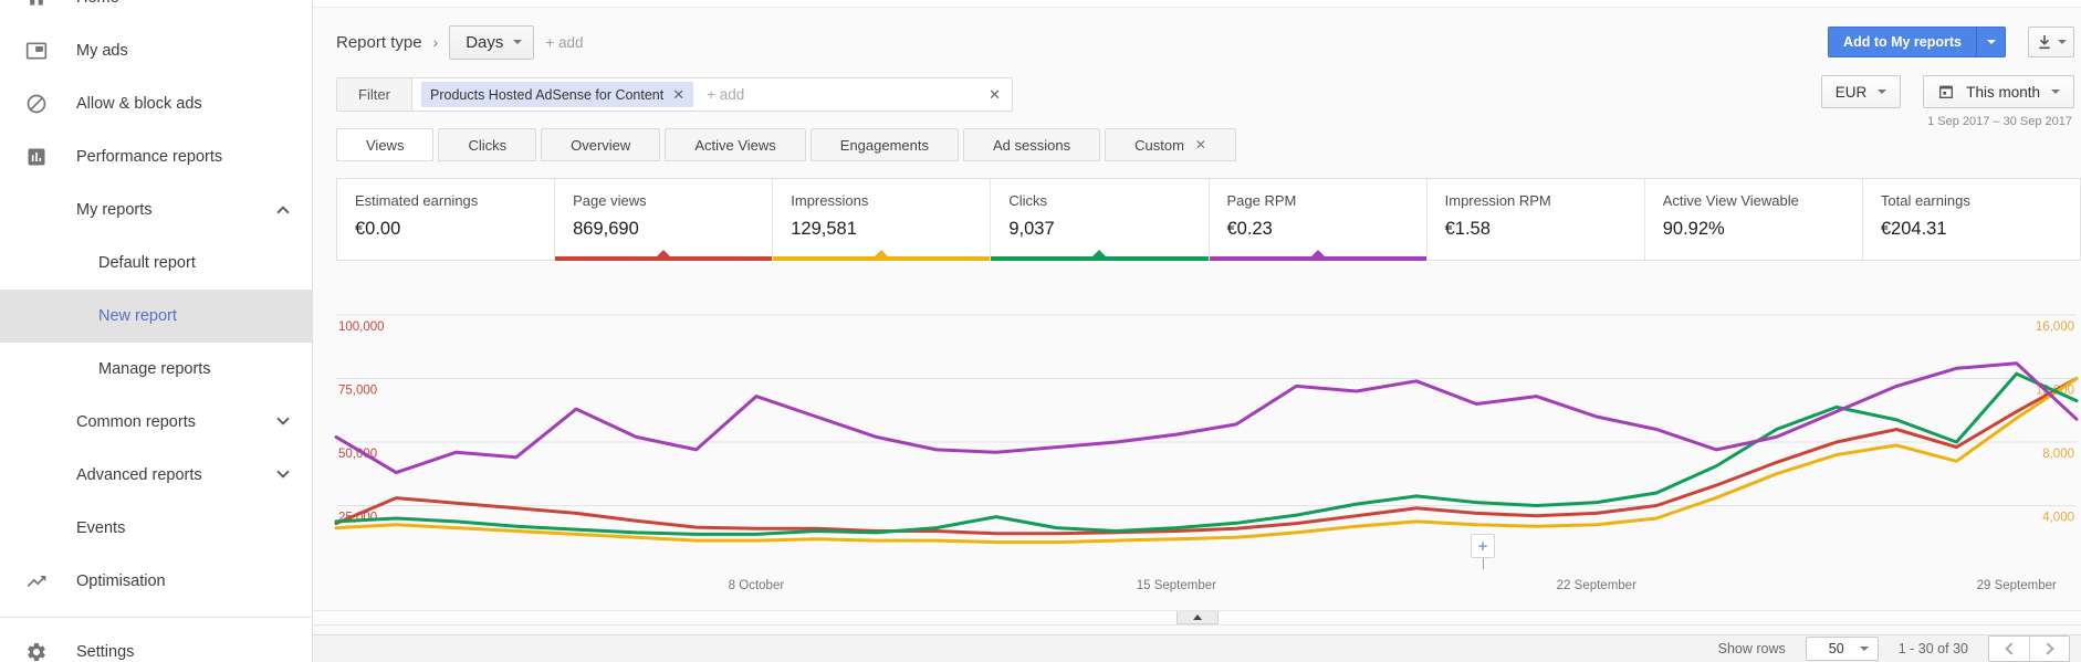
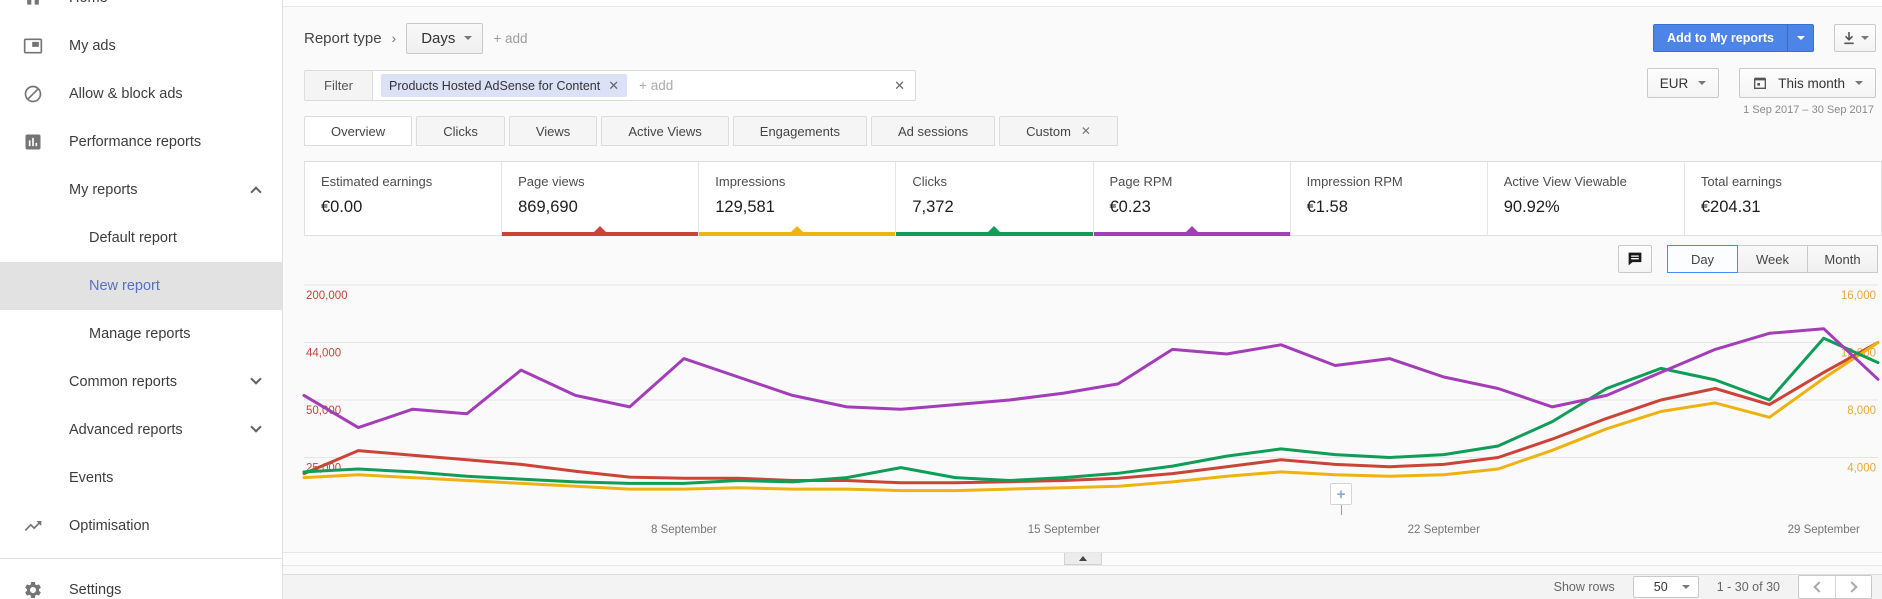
  My ads
  Allow & block ads
  Performance reports
  My reports
  Default report
  New report
  Manage reports
  Common reports
  Advanced reports
  Events
  Optimisation
  Settings
  Report type
  ›
  Days
  + add
  Add to My reports
  Filter
  Products Hosted AdSense for Content
  ✕
  + add
  ✕
  EUR
  This month
  1 Sep 2017 – 30 Sep 2017
- Views
+ Overview
  Clicks
- Overview
+ Views
  Active Views
  Engagements
  Ad sessions
  Custom
  ✕
  Estimated earnings
  €0.00
  Page views
  869,690
  Impressions
  129,581
  Clicks
- 9,037
+ 7,372
  Page RPM
  €0.23
  Impression RPM
  €1.58
  Active View Viewable
  90.92%
  Total earnings
  €204.31
+ Day
+ Week
+ Month
  2,000
  4,000
  50,00
  8,000
- 75,000
+ 44,000
- 100,000
+ 200,000
  16,000
- 8 October
+ 8 September
  15 September
  22 September
  29 September
  +
  Show rows
  50
  1 - 30 of 30
